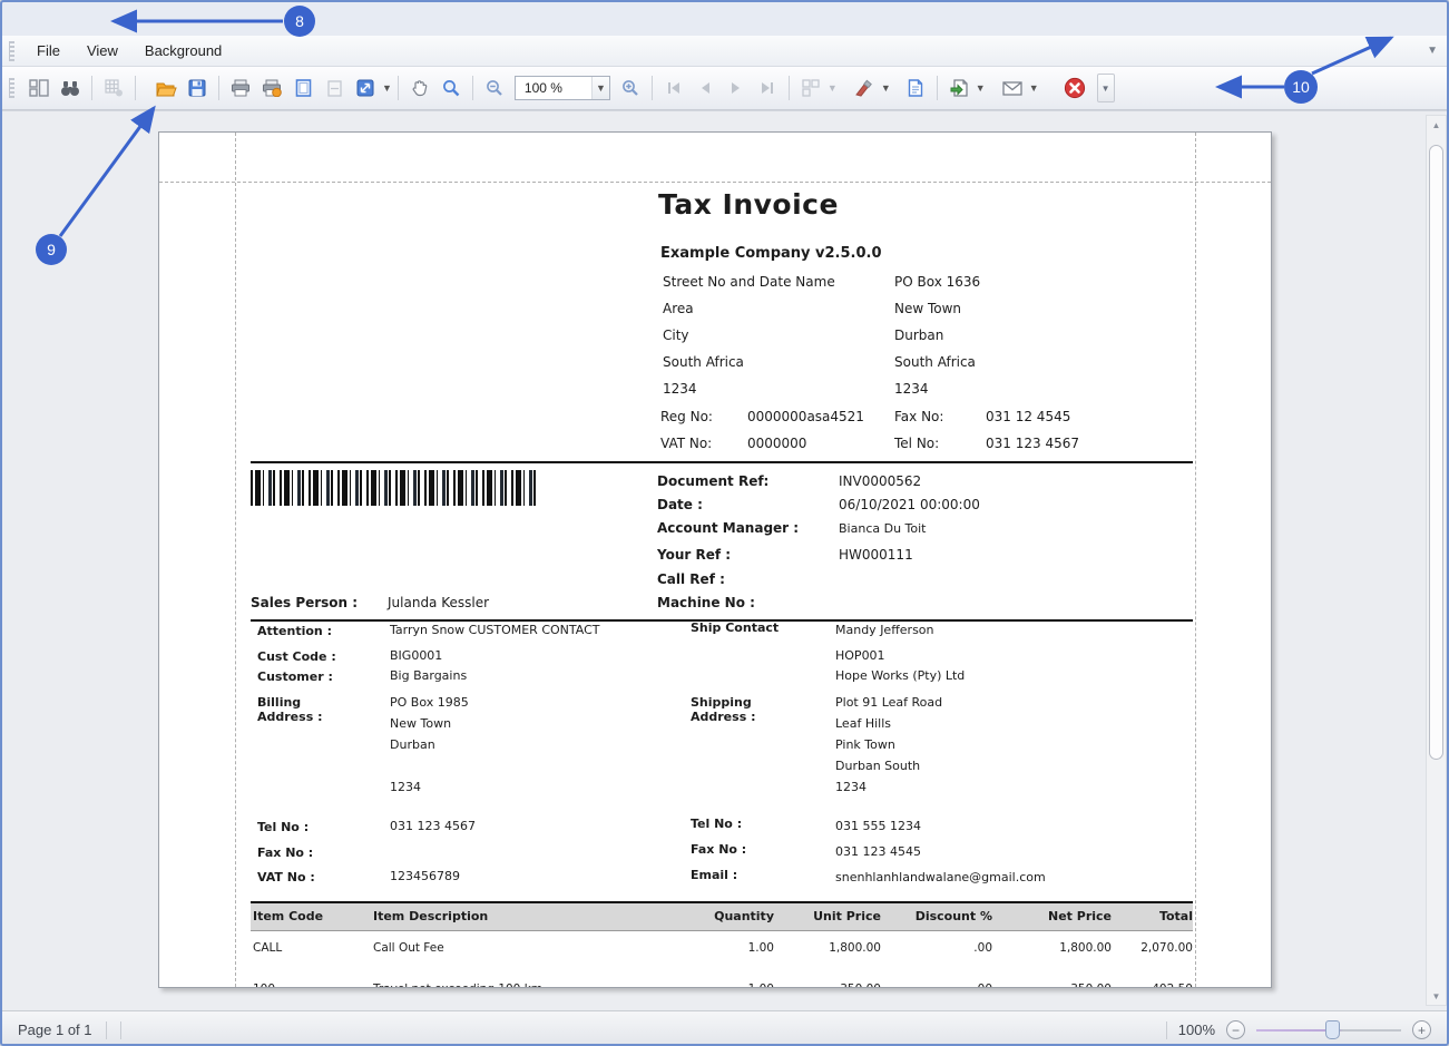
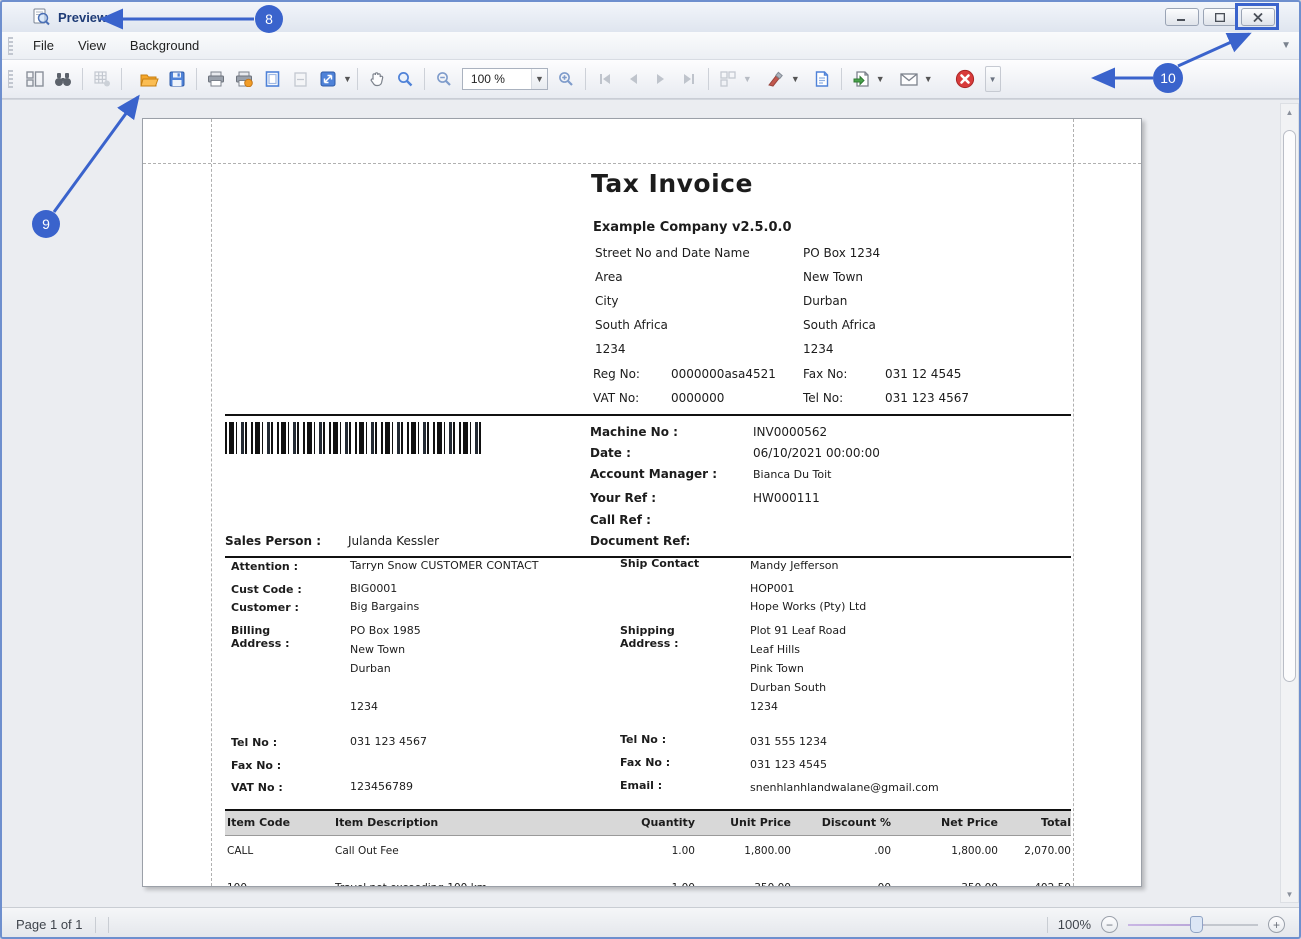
+ Preview
  File
  View
  Background
  ▼
  ▼
  100 %
  ▼
  ▼
  ▼
  ▼
  ▼
  ▼
  Tax Invoice
  Example Company v2.5.0.0
  Street No and Date Name
  Area
  City
  South Africa
  1234
- PO Box 1636
+ PO Box 1234
  New Town
  Durban
  South Africa
  1234
  Reg No:
  0000000asa4521
  Fax No:
  031 12 4545
  VAT No:
  0000000
  Tel No:
  031 123 4567
- Document Ref:
+ Machine No :
  INV0000562
  Date :
  06/10/2021 00:00:00
  Account Manager :
  Bianca Du Toit
  Your Ref :
  HW000111
  Call Ref :
- Machine No :
+ Document Ref:
  Sales Person :
  Julanda Kessler
  Attention :
  Tarryn Snow CUSTOMER CONTACT
  Cust Code :
  BIG0001
  Customer :
  Big Bargains
  Billing
  Address :
  PO Box 1985
  New Town
  Durban
  1234
  Tel No :
  031 123 4567
  Fax No :
  VAT No :
  123456789
  Ship Contact
  Mandy Jefferson
  HOP001
  Hope Works (Pty) Ltd
  Shipping
  Address :
  Plot 91 Leaf Road
  Leaf Hills
  Pink Town
  Durban South
  1234
  Tel No :
  031 555 1234
  Fax No :
  031 123 4545
  Email :
  snenhlanhlandwalane@gmail.com
  Item Code
  Item Description
  Quantity
  Unit Price
  Discount %
  Net Price
  Total
  CALL
  Call Out Fee
  1.00
  1,800.00
  .00
  1,800.00
  2,070.00
  ▲
  ▼
  Page 1 of 1
  100%
  −
  +
  8
  9
  10
